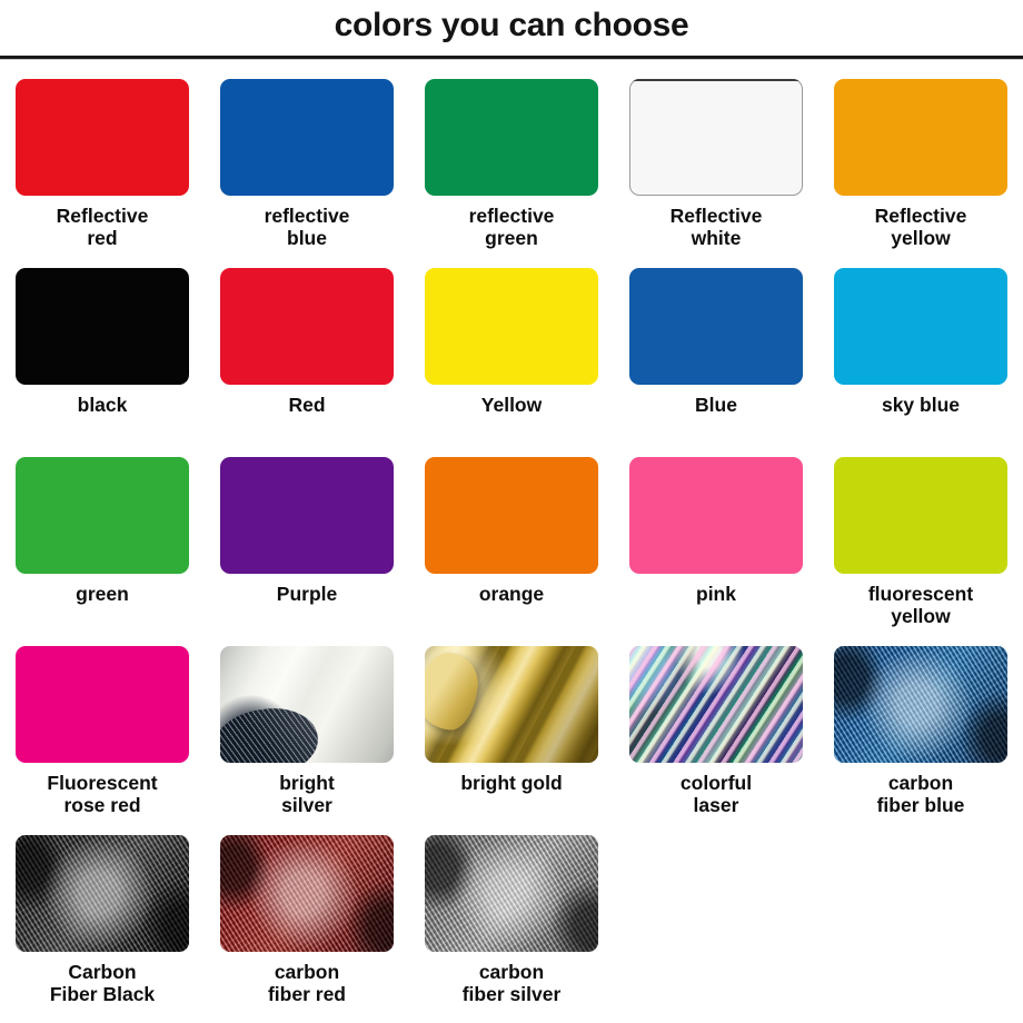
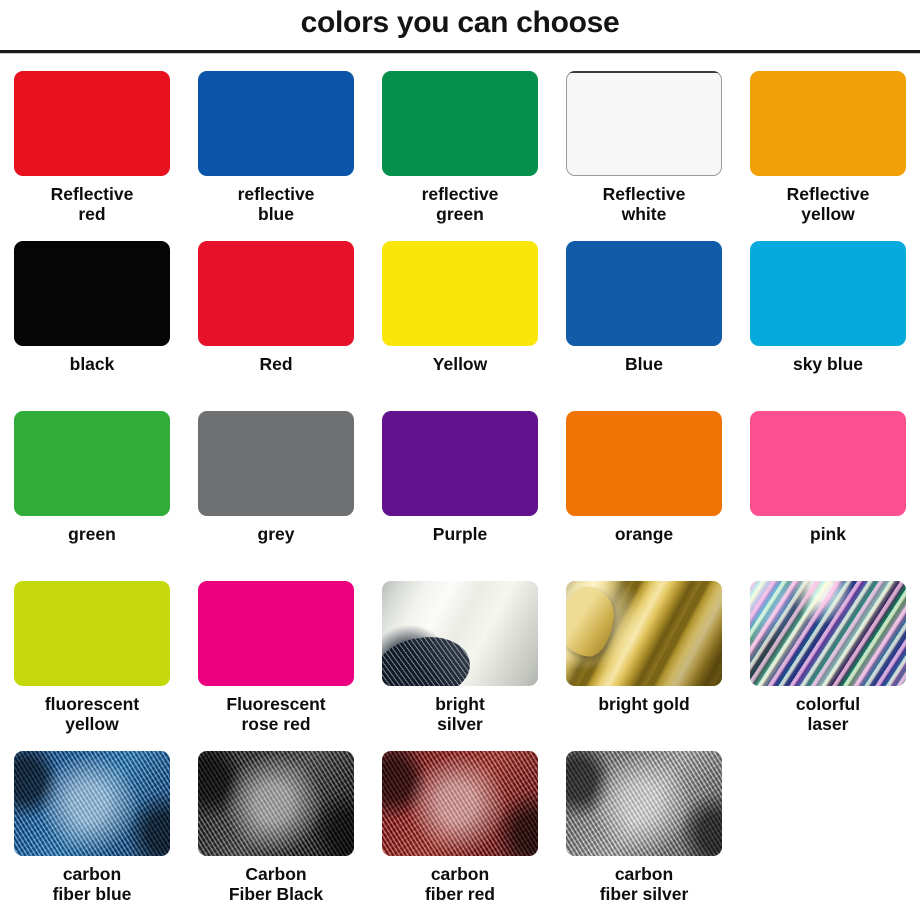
  colors you can choose
  Reflective
  red
  reflective
  blue
  reflective
  green
  Reflective
  white
  Reflective
  yellow
  black
  Red
  Yellow
  Blue
  sky blue
  green
+ grey
  Purple
  orange
  pink
  fluorescent
  yellow
  Fluorescent
  rose red
  bright
  silver
  bright gold
  colorful
  laser
  carbon
  fiber blue
  Carbon
  Fiber Black
  carbon
  fiber red
  carbon
  fiber silver
